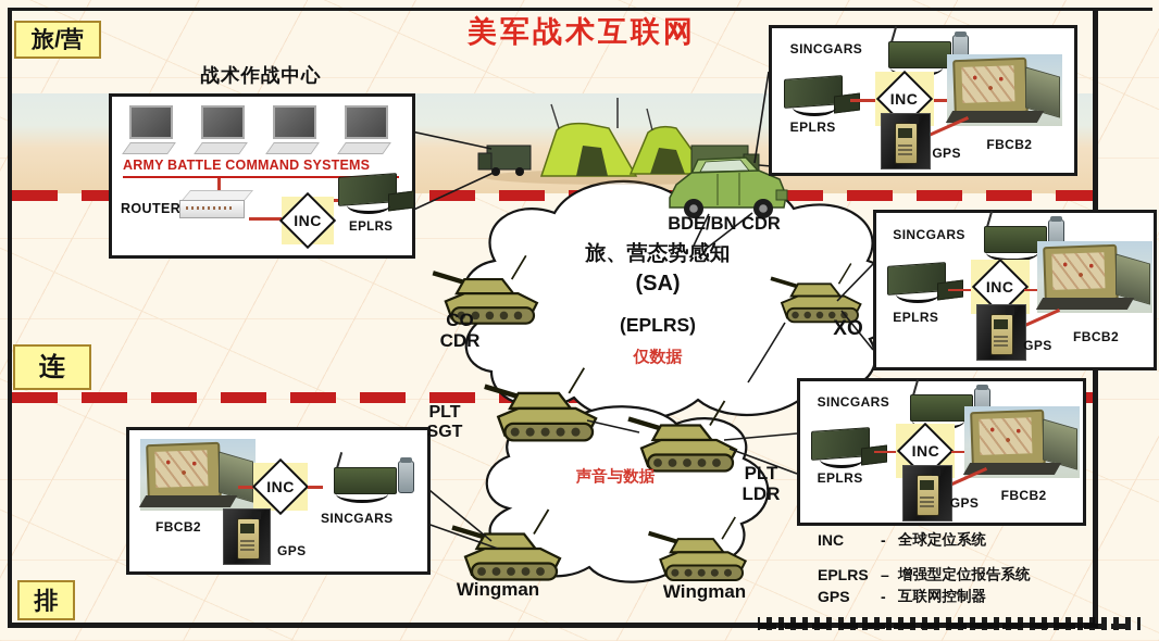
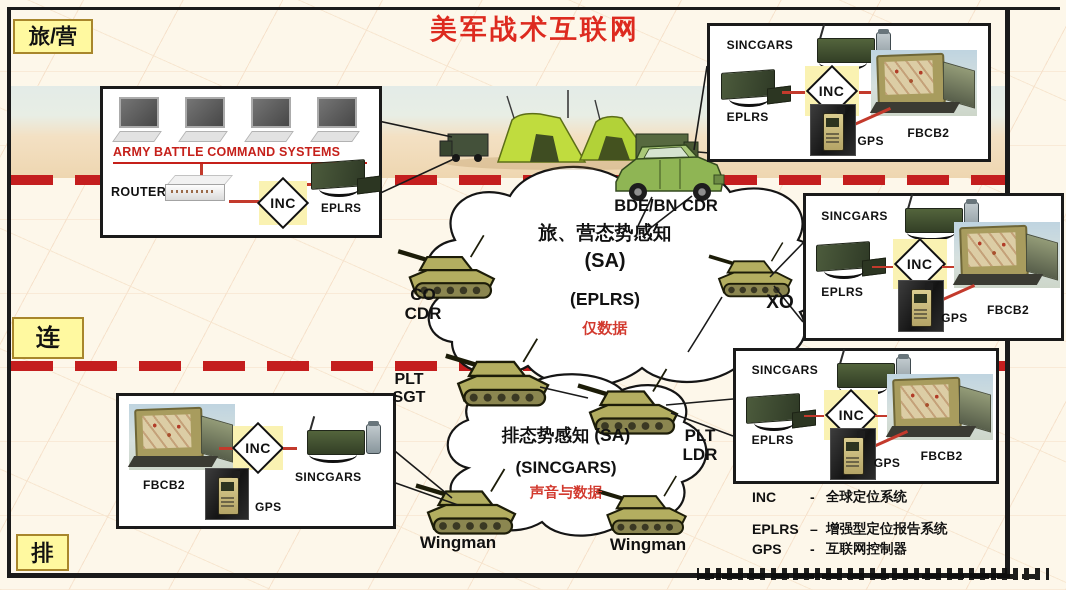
  旅/营
  连
  排
  美军战术互联网
- 战术作战中心
  ARMY BATTLE COMMAND SYSTEMS
  ROUTER
  INC
  EPLRS
  SINCGARS
  EPLRS
  INC
  FBCB2
  GPS
  SINCGARS
  EPLRS
  INC
  FBCB2
  GPS
  SINCGARS
  EPLRS
  INC
  FBCB2
  GPS
  FBCB2
  INC
  SINCGARS
  GPS
  旅、营态势感知
  (SA)
  (EPLRS)
  仅数据
+ 排态势感知 (SA)
+ (SINCGARS)
  声音与数据
  BDE/BN CDR
  CO
  CDR
  XO
  PLT
  SGT
  PLT
  LDR
  Wingman
  Wingman
  INC
  -
  全球定位系统
  EPLRS
  –
  增强型定位报告系统
  GPS
  -
  互联网控制器
